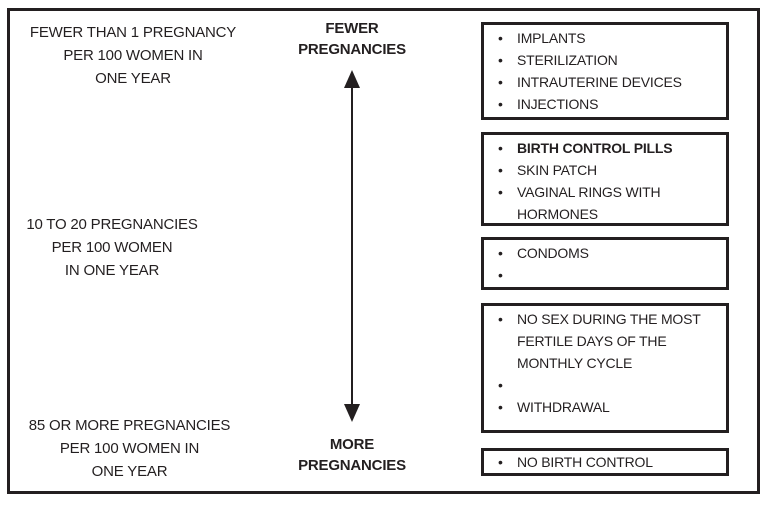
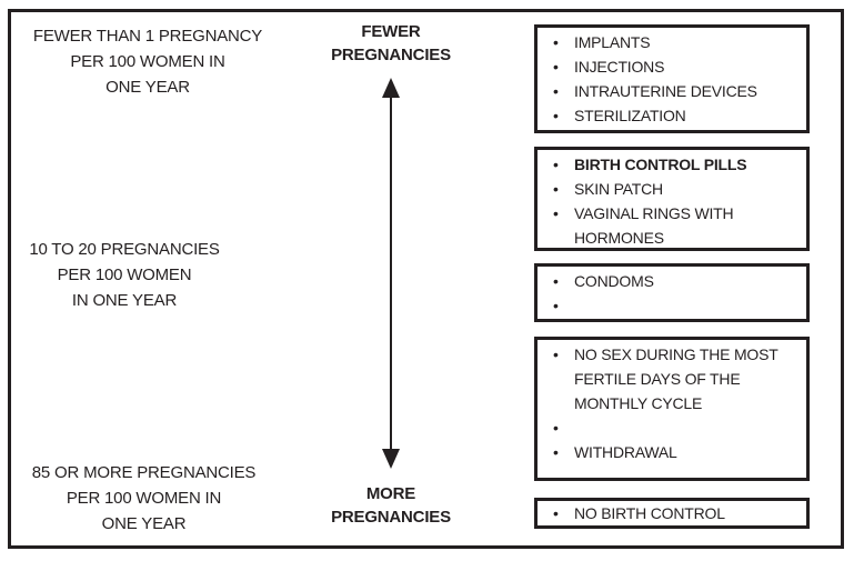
  FEWER THAN 1 PREGNANCY
  PER 100 WOMEN IN
  ONE YEAR
  10 TO 20 PREGNANCIES
  PER 100 WOMEN
  IN ONE YEAR
  85 OR MORE PREGNANCIES
  PER 100 WOMEN IN
  ONE YEAR
  FEWER
  PREGNANCIES
  MORE
  PREGNANCIES
  •
  IMPLANTS
  •
- STERILIZATION
+ INJECTIONS
  •
  INTRAUTERINE DEVICES
  •
- INJECTIONS
+ STERILIZATION
  •
  BIRTH CONTROL PILLS
  •
  SKIN PATCH
  •
  VAGINAL RINGS WITH
  HORMONES
  •
  CONDOMS
  •
  •
  NO SEX DURING THE MOST
  FERTILE DAYS OF THE
  MONTHLY CYCLE
  •
  •
  WITHDRAWAL
  •
  NO BIRTH CONTROL
